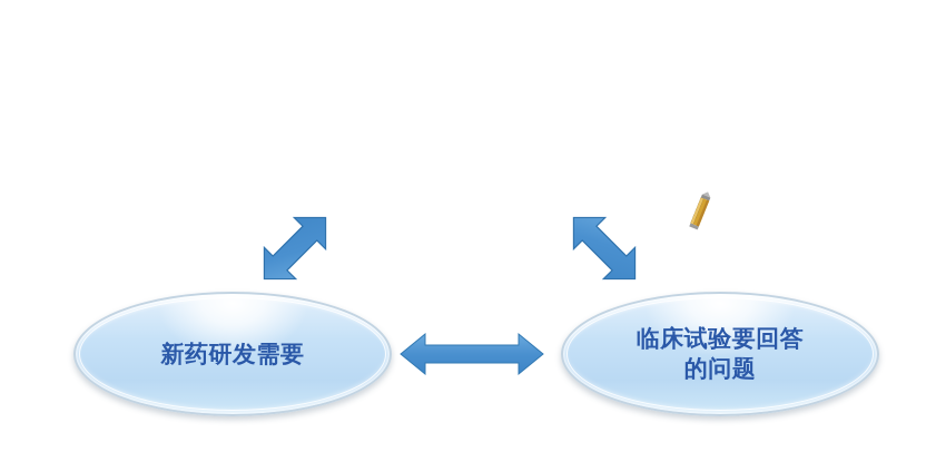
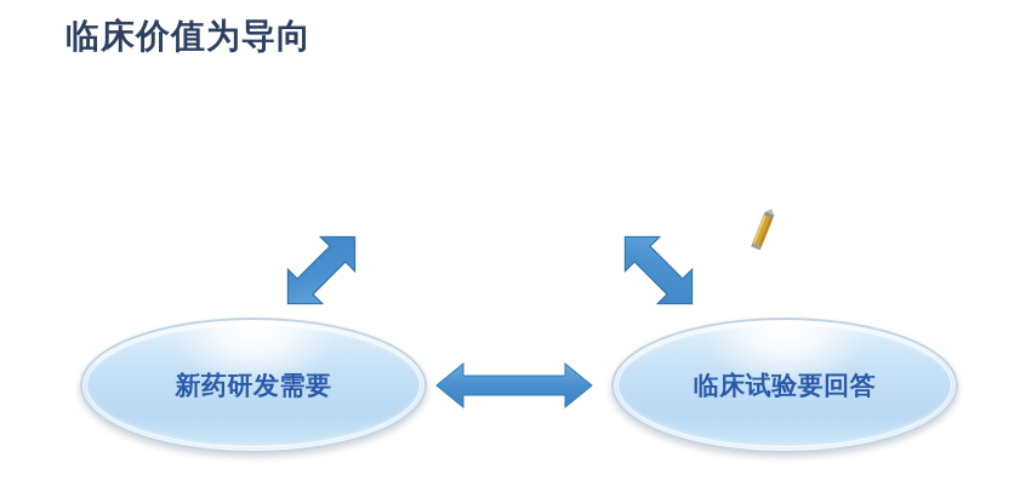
+ 临床价值为导向
  新药研发需要
  临床试验要回答
- 的问题
